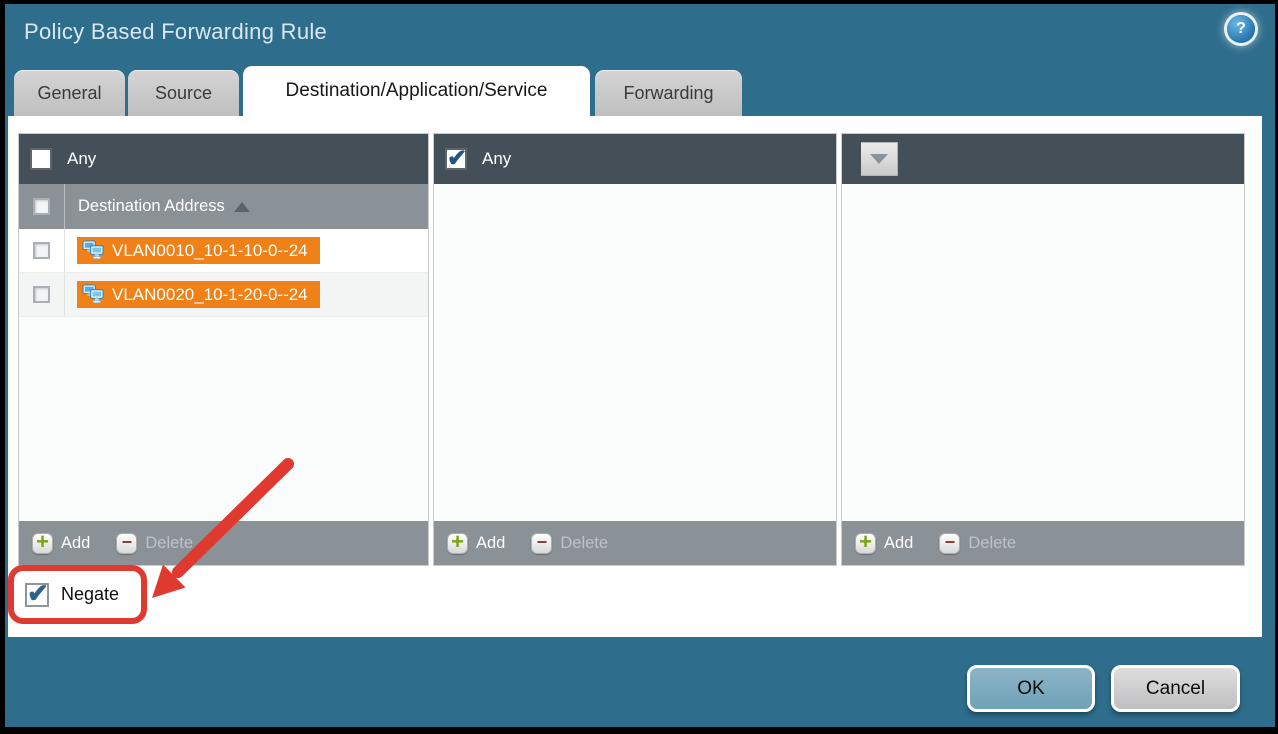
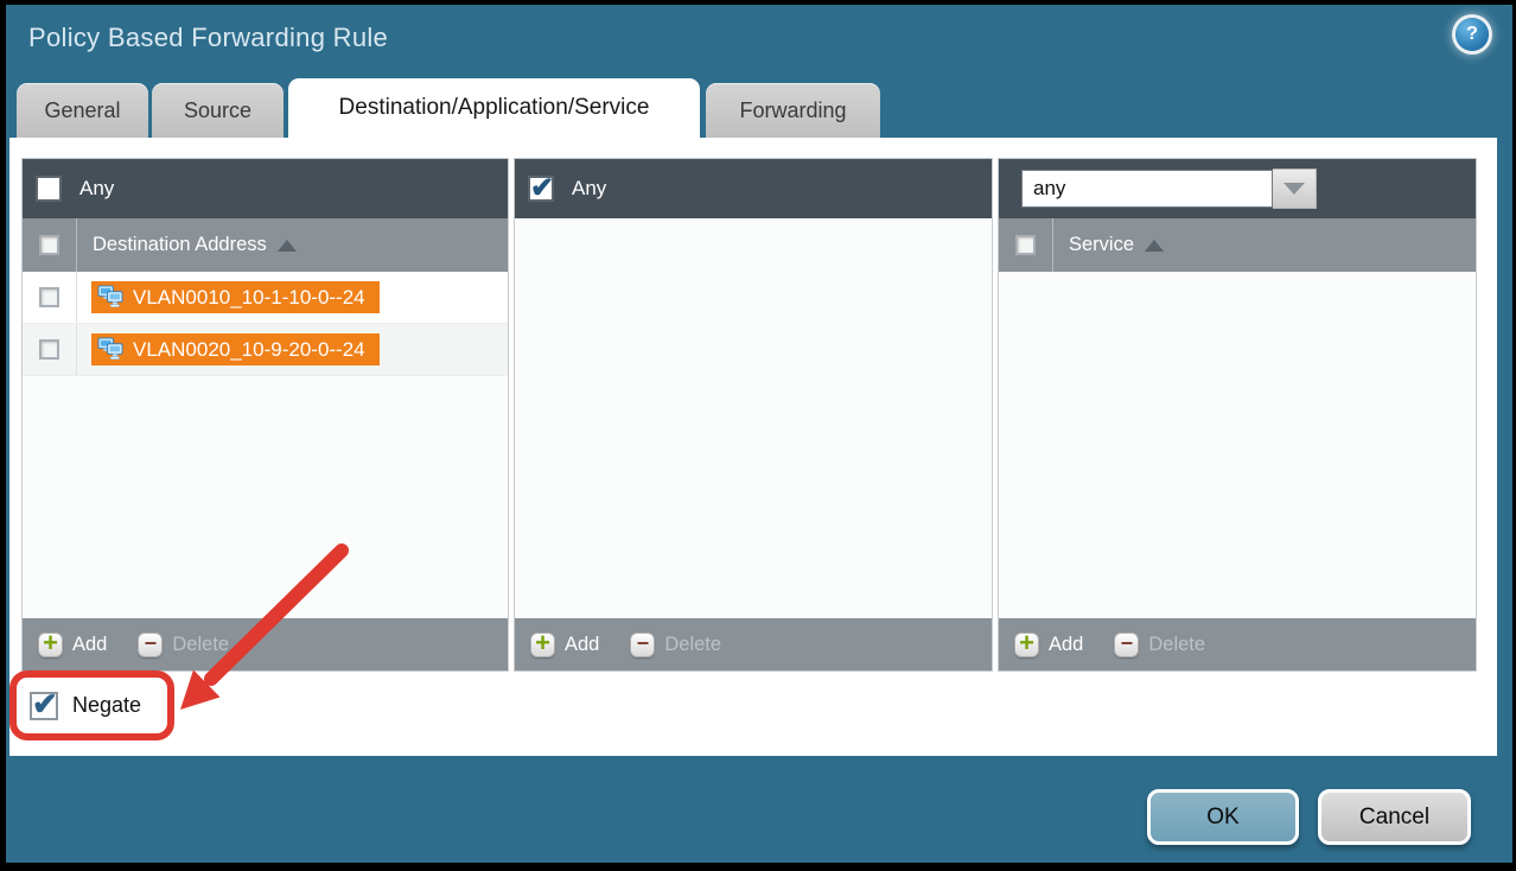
  Policy Based Forwarding Rule
  ?
  General
  Source
  Destination/Application/Service
  Forwarding
  Any
  Destination Address
  VLAN0010_10-1-10-0--24
- VLAN0020_10-1-20-0--24
+ VLAN0020_10-9-20-0--24
  Add
  Delete
  Any
  Add
  Delete
+ any
+ Service
  Add
  Delete
  Negate
  OK
  Cancel
